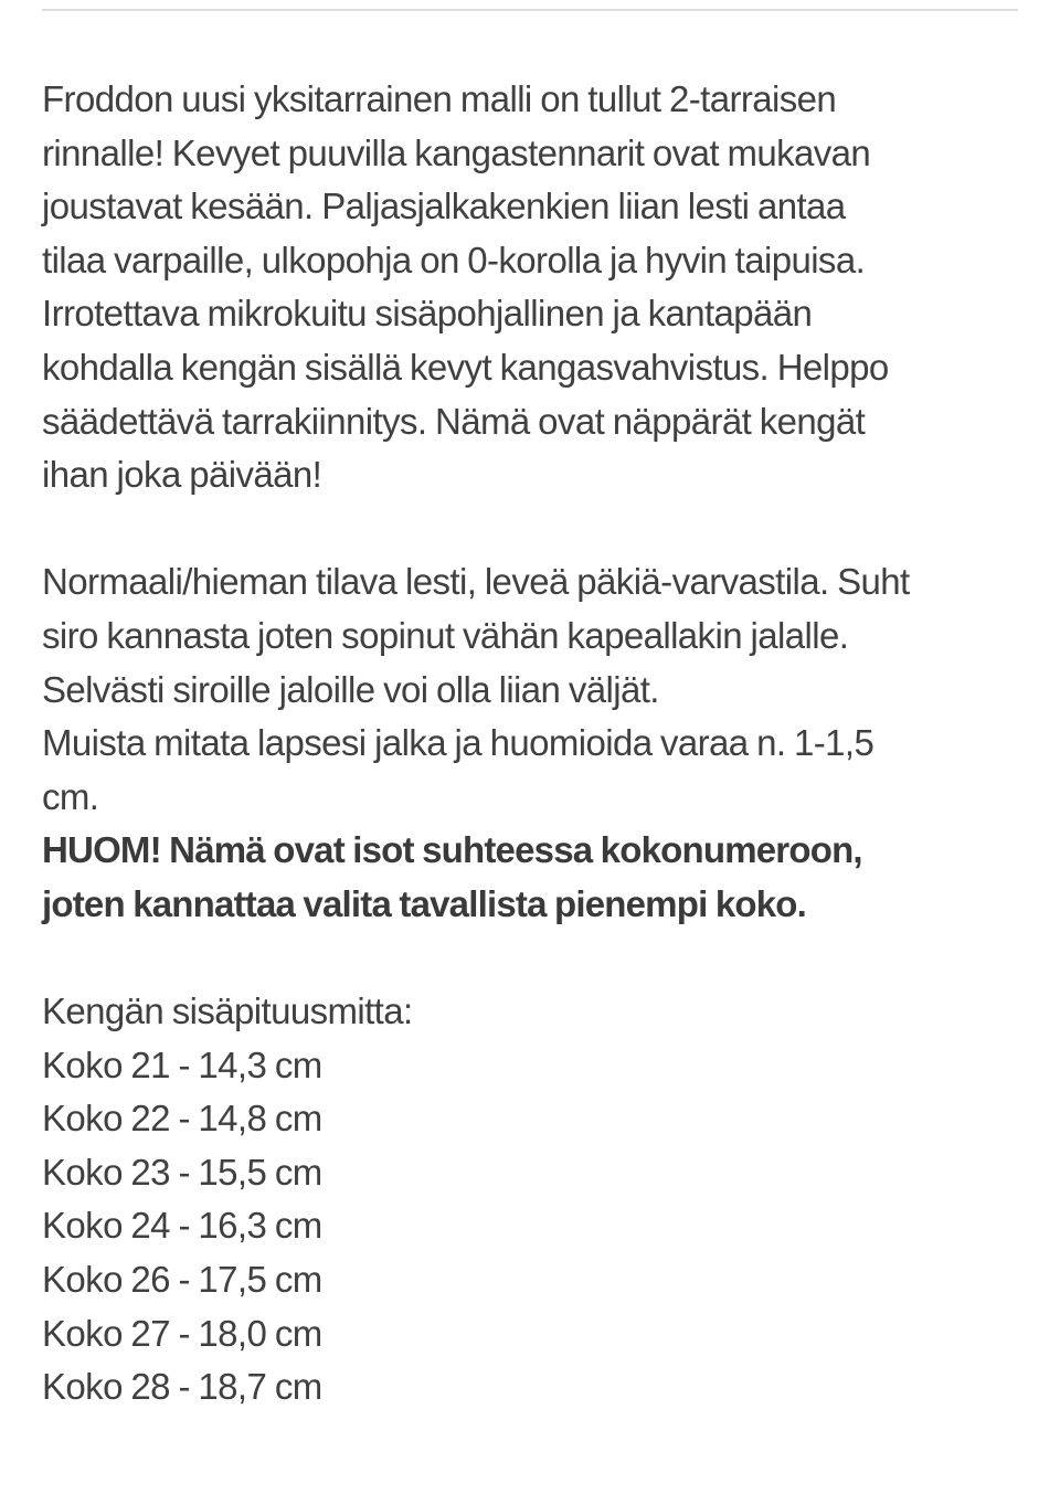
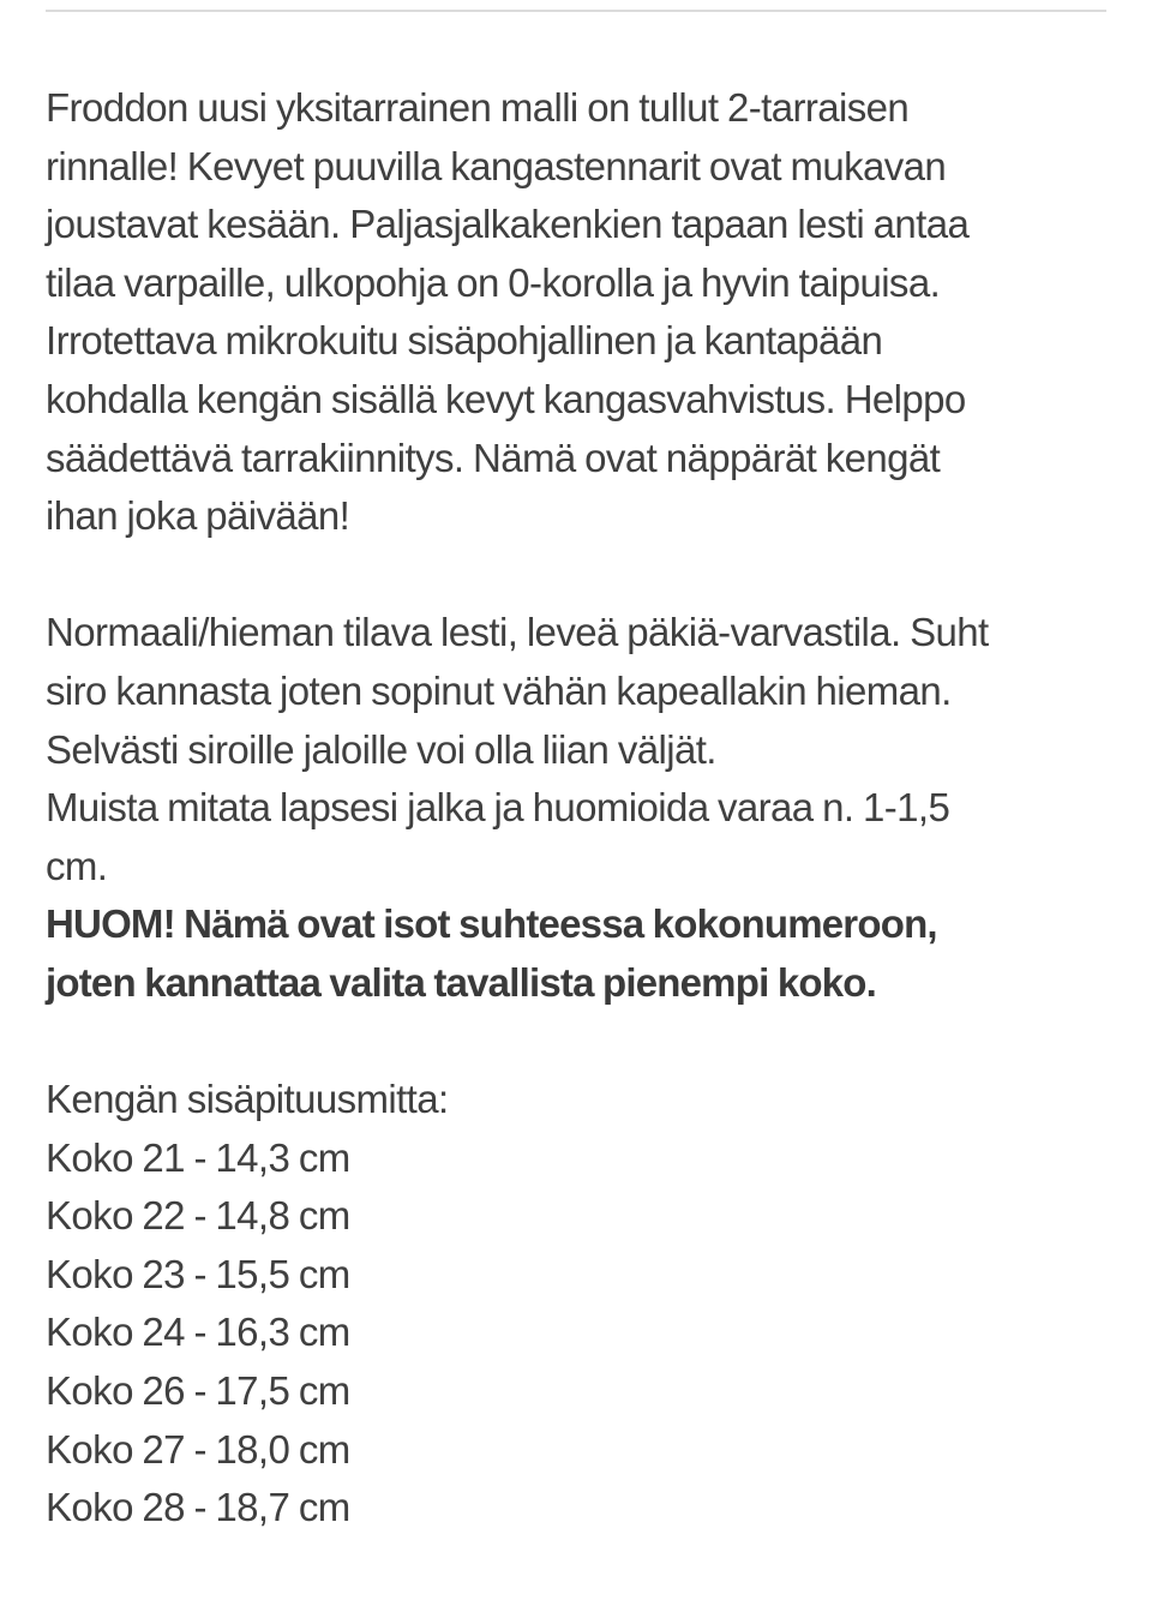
  Froddon uusi yksitarrainen malli on tullut 2-tarraisen
  rinnalle! Kevyet puuvilla kangastennarit ovat mukavan
- joustavat kesään. Paljasjalkakenkien liian lesti antaa
+ joustavat kesään. Paljasjalkakenkien tapaan lesti antaa
  tilaa varpaille, ulkopohja on 0-korolla ja hyvin taipuisa.
  Irrotettava mikrokuitu sisäpohjallinen ja kantapään
  kohdalla kengän sisällä kevyt kangasvahvistus. Helppo
  säädettävä tarrakiinnitys. Nämä ovat näppärät kengät
  ihan joka päivään!
  Normaali/hieman tilava lesti, leveä päkiä-varvastila. Suht
- siro kannasta joten sopinut vähän kapeallakin jalalle.
+ siro kannasta joten sopinut vähän kapeallakin hieman.
  Selvästi siroille jaloille voi olla liian väljät.
  Muista mitata lapsesi jalka ja huomioida varaa n. 1-1,5
  cm.
  HUOM! Nämä ovat isot suhteessa kokonumeroon,
  joten kannattaa valita tavallista pienempi koko.
  Kengän sisäpituusmitta:
  Koko 21 - 14,3 cm
  Koko 22 - 14,8 cm
  Koko 23 - 15,5 cm
  Koko 24 - 16,3 cm
  Koko 26 - 17,5 cm
  Koko 27 - 18,0 cm
  Koko 28 - 18,7 cm
